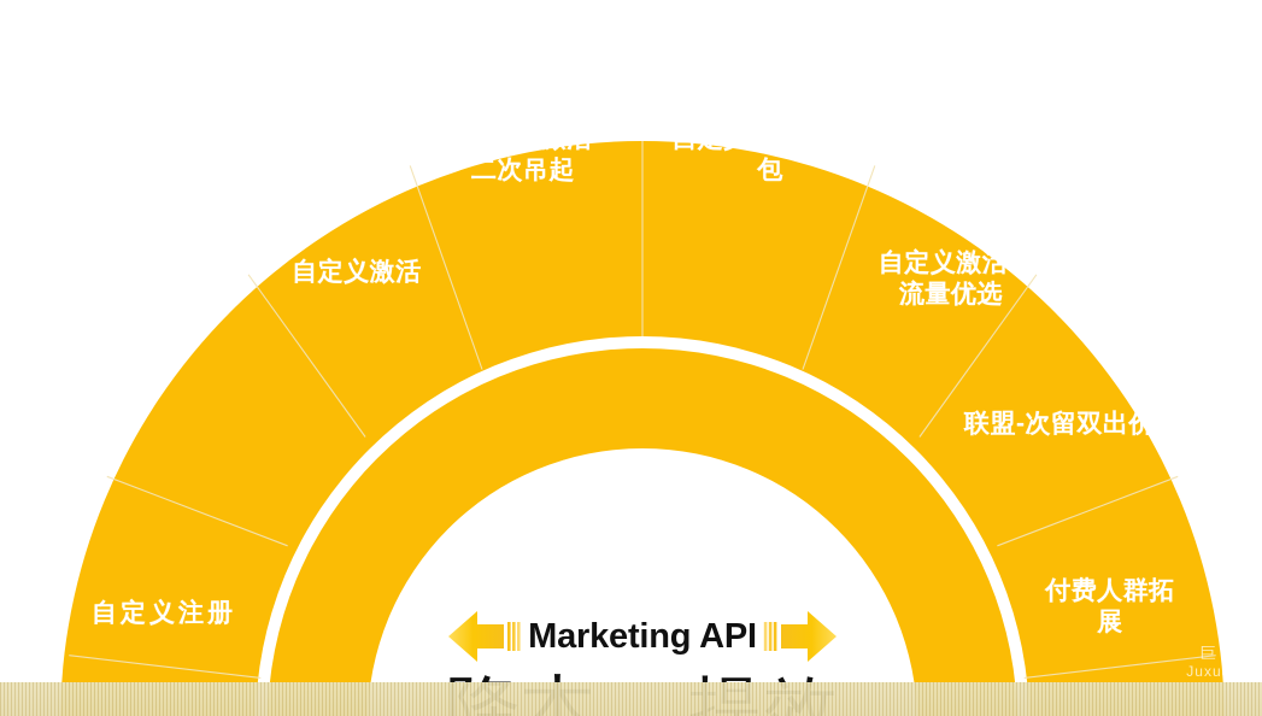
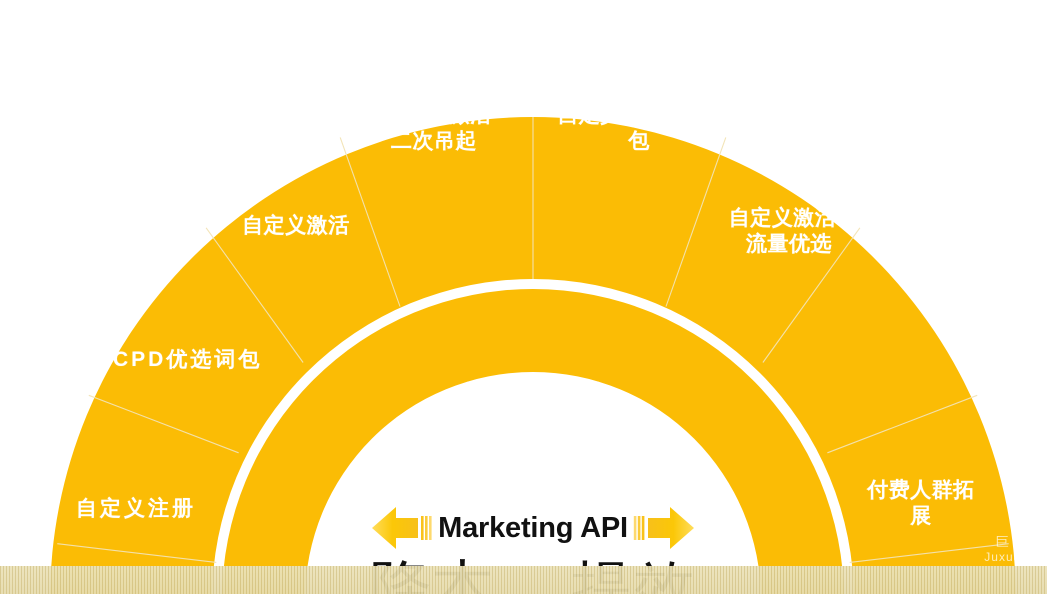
  自定义注册
+ OCPD优选词包
  自定义激活
  已安装未激活 -
  二次吊起
  自定义激活+人群
  包
  自定义激活+
  流量优选
- 联盟-次留双出价
  付费人群拓展
  Marketing API
  巨宣
  Juxuan.n
